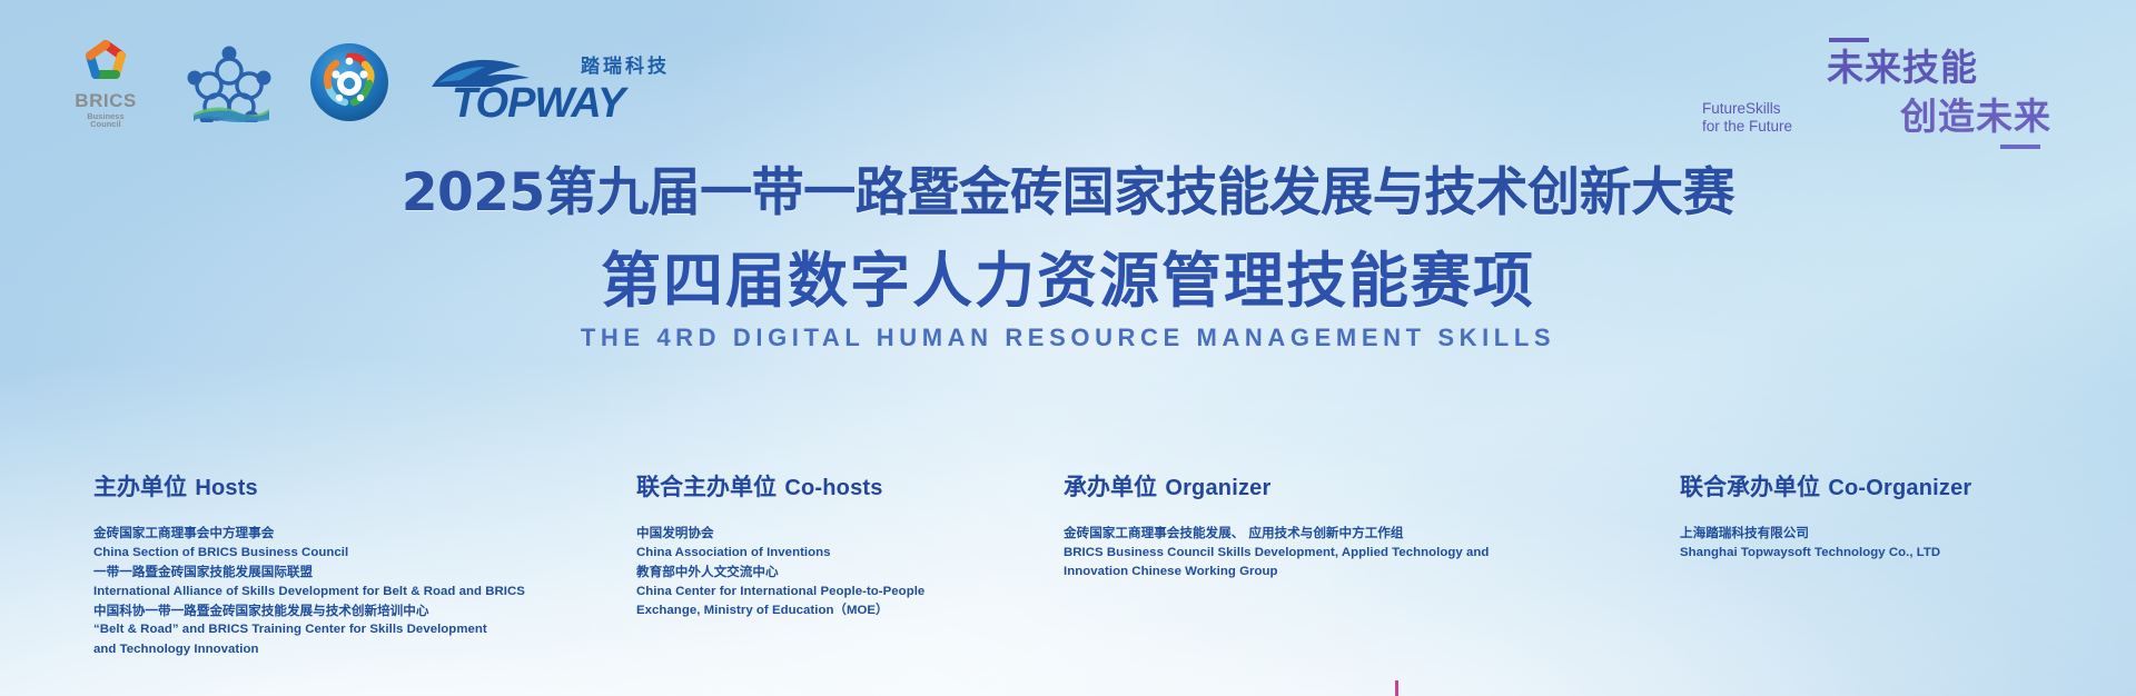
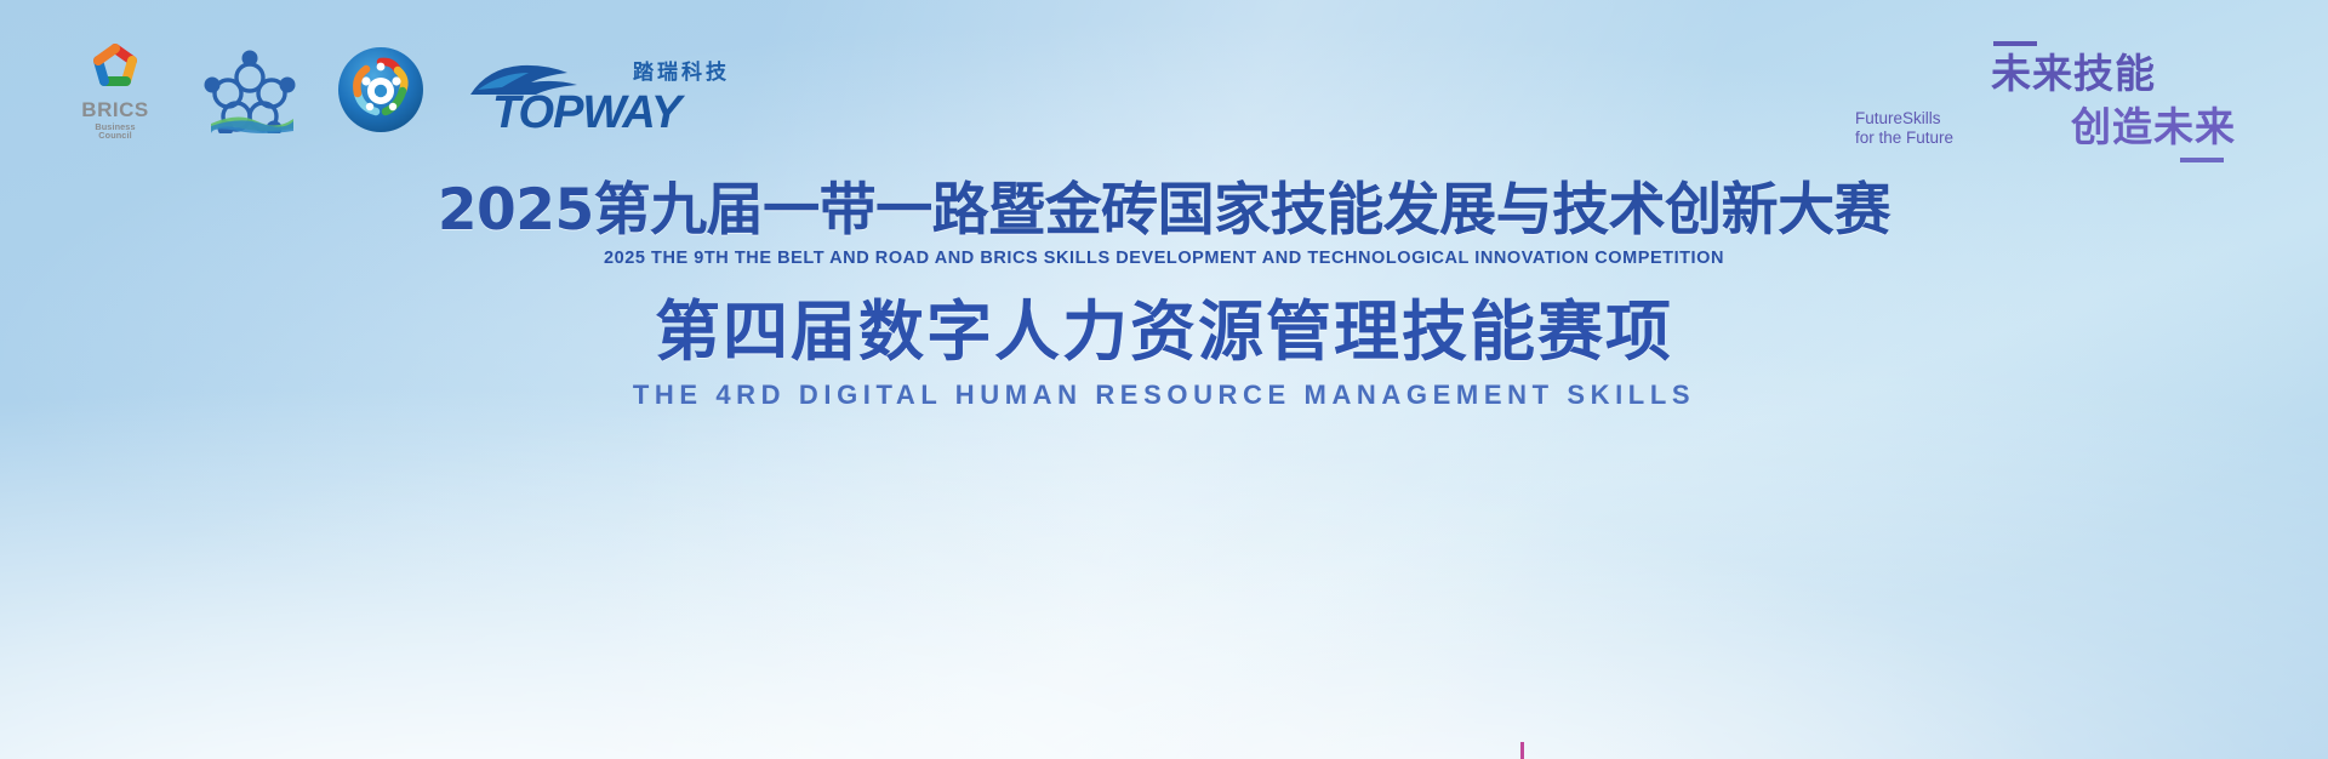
  BRICS
  Business Council
  踏瑞科技
  TOPWAY
  未来技能
  FutureSkills
  for the Future
  创造未来
  2025第九届一带一路暨金砖国家技能发展与技术创新大赛
+ 2025 THE 9TH THE BELT AND ROAD AND BRICS SKILLS DEVELOPMENT AND TECHNOLOGICAL INNOVATION COMPETITION
  第四届数字人力资源管理技能赛项
  THE 4RD DIGITAL HUMAN RESOURCE MANAGEMENT SKILLS
- 主办单位 Hosts
- 金砖国家工商理事会中方理事会
- China Section of BRICS Business Council
- 一带一路暨金砖国家技能发展国际联盟
- International Alliance of Skills Development for Belt & Road and BRICS
- 中国科协一带一路暨金砖国家技能发展与技术创新培训中心
- “Belt & Road” and BRICS Training Center for Skills Development
- and Technology Innovation
- 联合主办单位 Co-hosts
- 中国发明协会
- China Association of Inventions
- 教育部中外人文交流中心
- China Center for International People-to-People
- Exchange, Ministry of Education（MOE）
- 承办单位 Organizer
- 金砖国家工商理事会技能发展、 应用技术与创新中方工作组
- BRICS Business Council Skills Development, Applied Technology and
- Innovation Chinese Working Group
- 联合承办单位 Co-Organizer
- 上海踏瑞科技有限公司
- Shanghai Topwaysoft Technology Co., LTD
